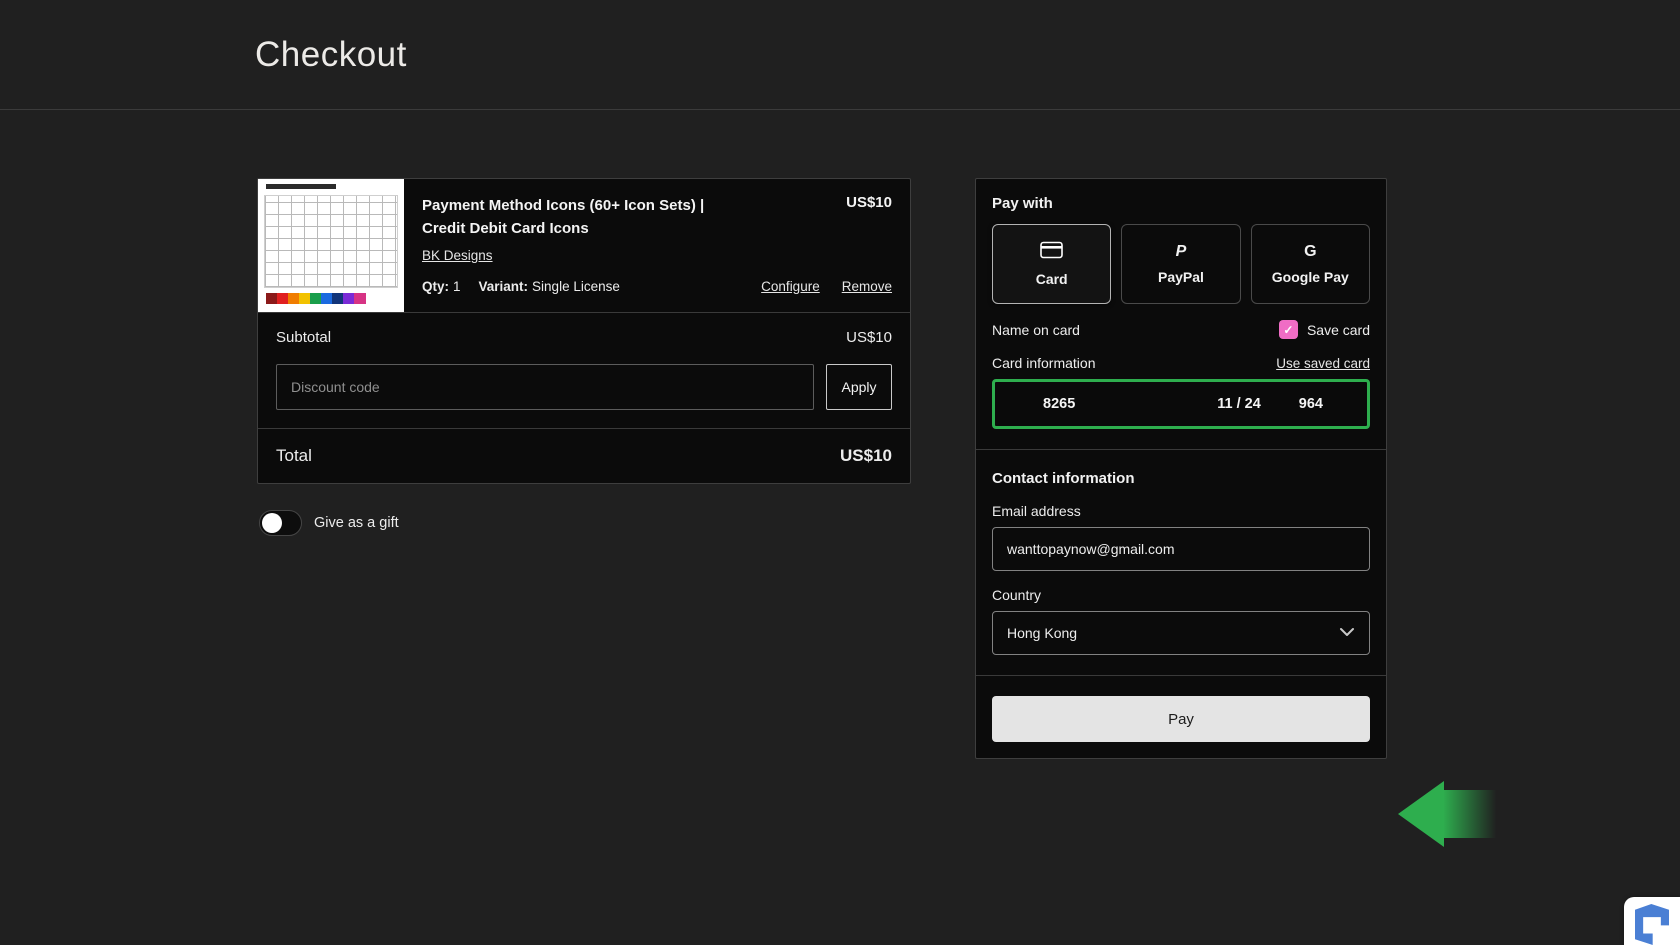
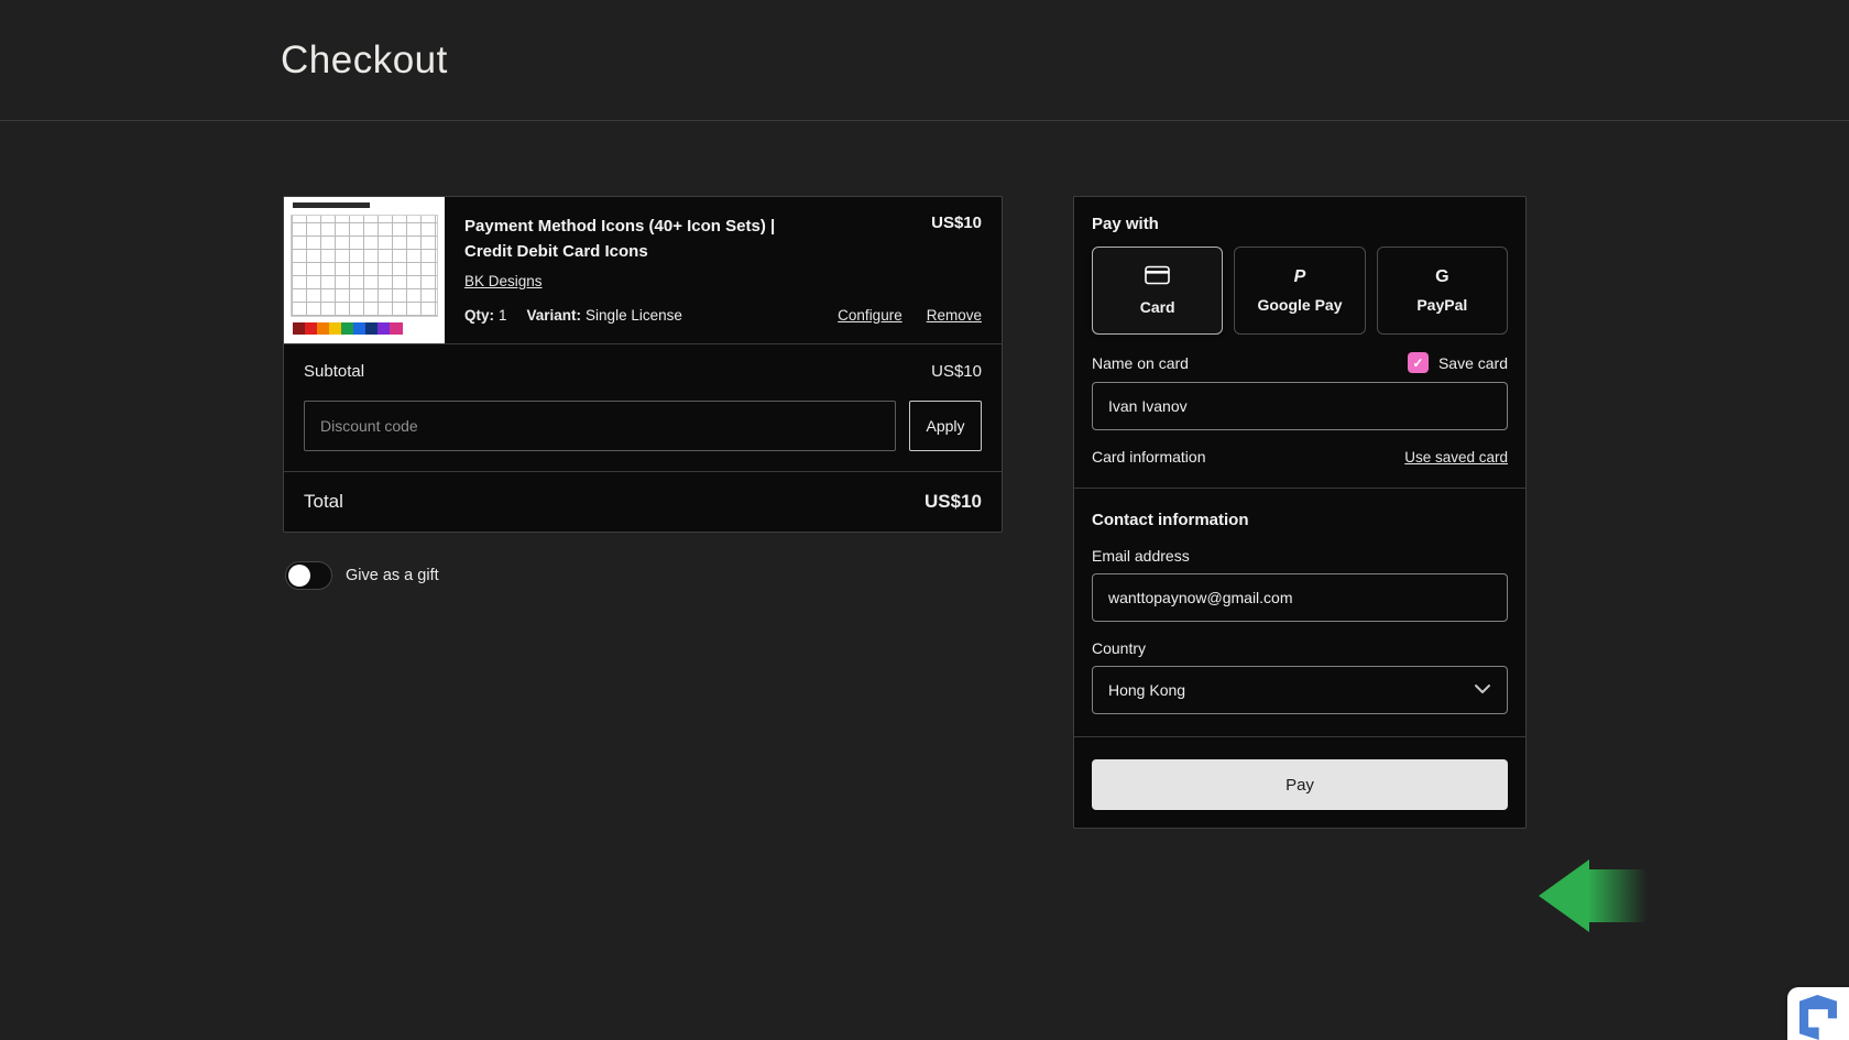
  Checkout
- Payment Method Icons (60+ Icon Sets) | Credit Debit Card Icons
+ Payment Method Icons (40+ Icon Sets) | Credit Debit Card Icons
  US$10
  BK Designs
  Qty: 1
  Variant: Single License
  Configure
  Remove
  Subtotal
  US$10
  Discount code
  Apply
  Total
  US$10
  Give as a gift
  Pay with
  Card
  P
- PayPal
+ Google Pay
  G
- Google Pay
+ PayPal
  Name on card
  ✓
  Save card
+ Ivan Ivanov
  Card information
  Use saved card
- 8265
- 11 / 24
- 964
  Contact information
  Email address
  wanttopaynow@gmail.com
  Country
  Hong Kong
  Pay
